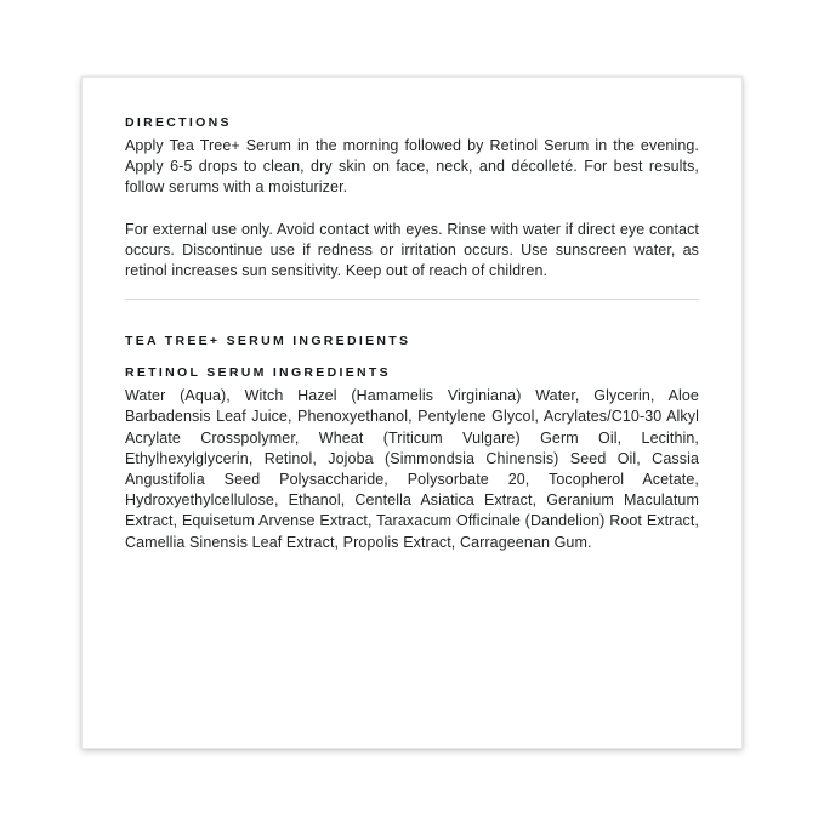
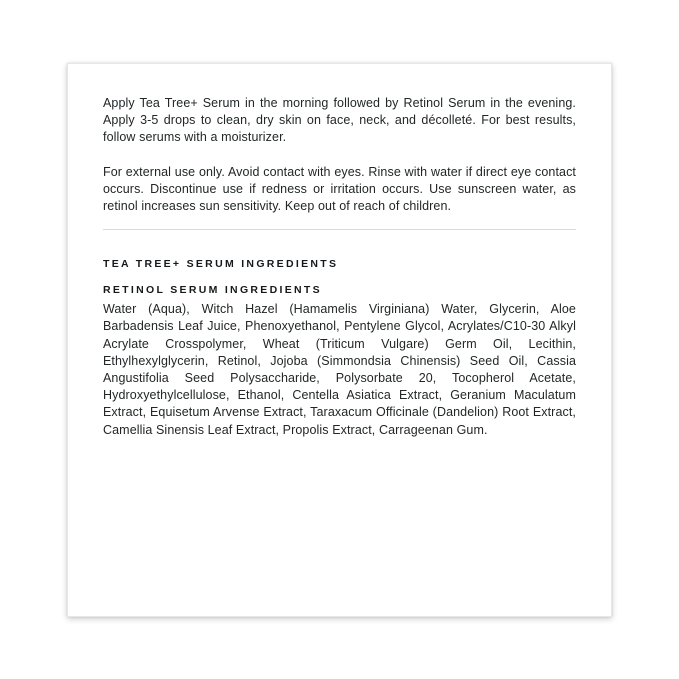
- DIRECTIONS
- Apply Tea Tree+ Serum in the morning followed by Retinol Serum in the evening. Apply 6-5 drops to clean, dry skin on face, neck, and décolleté. For best results, follow serums with a moisturizer.
+ Apply Tea Tree+ Serum in the morning followed by Retinol Serum in the evening. Apply 3-5 drops to clean, dry skin on face, neck, and décolleté. For best results, follow serums with a moisturizer.
  For external use only. Avoid contact with eyes. Rinse with water if direct eye contact occurs. Discontinue use if redness or irritation occurs. Use sunscreen water, as retinol increases sun sensitivity. Keep out of reach of children.
  TEA TREE+ SERUM INGREDIENTS
  RETINOL SERUM INGREDIENTS
  Water (Aqua), Witch Hazel (Hamamelis Virginiana) Water, Glycerin, Aloe Barbadensis Leaf Juice, Phenoxyethanol, Pentylene Glycol, Acrylates/C10-30 Alkyl Acrylate Crosspolymer, Wheat (Triticum Vulgare) Germ Oil, Lecithin, Ethylhexylglycerin, Retinol, Jojoba (Simmondsia Chinensis) Seed Oil, Cassia Angustifolia Seed Polysaccharide, Polysorbate 20, Tocopherol Acetate, Hydroxyethylcellulose, Ethanol, Centella Asiatica Extract, Geranium Maculatum Extract, Equisetum Arvense Extract, Taraxacum Officinale (Dandelion) Root Extract, Camellia Sinensis Leaf Extract, Propolis Extract, Carrageenan Gum.
